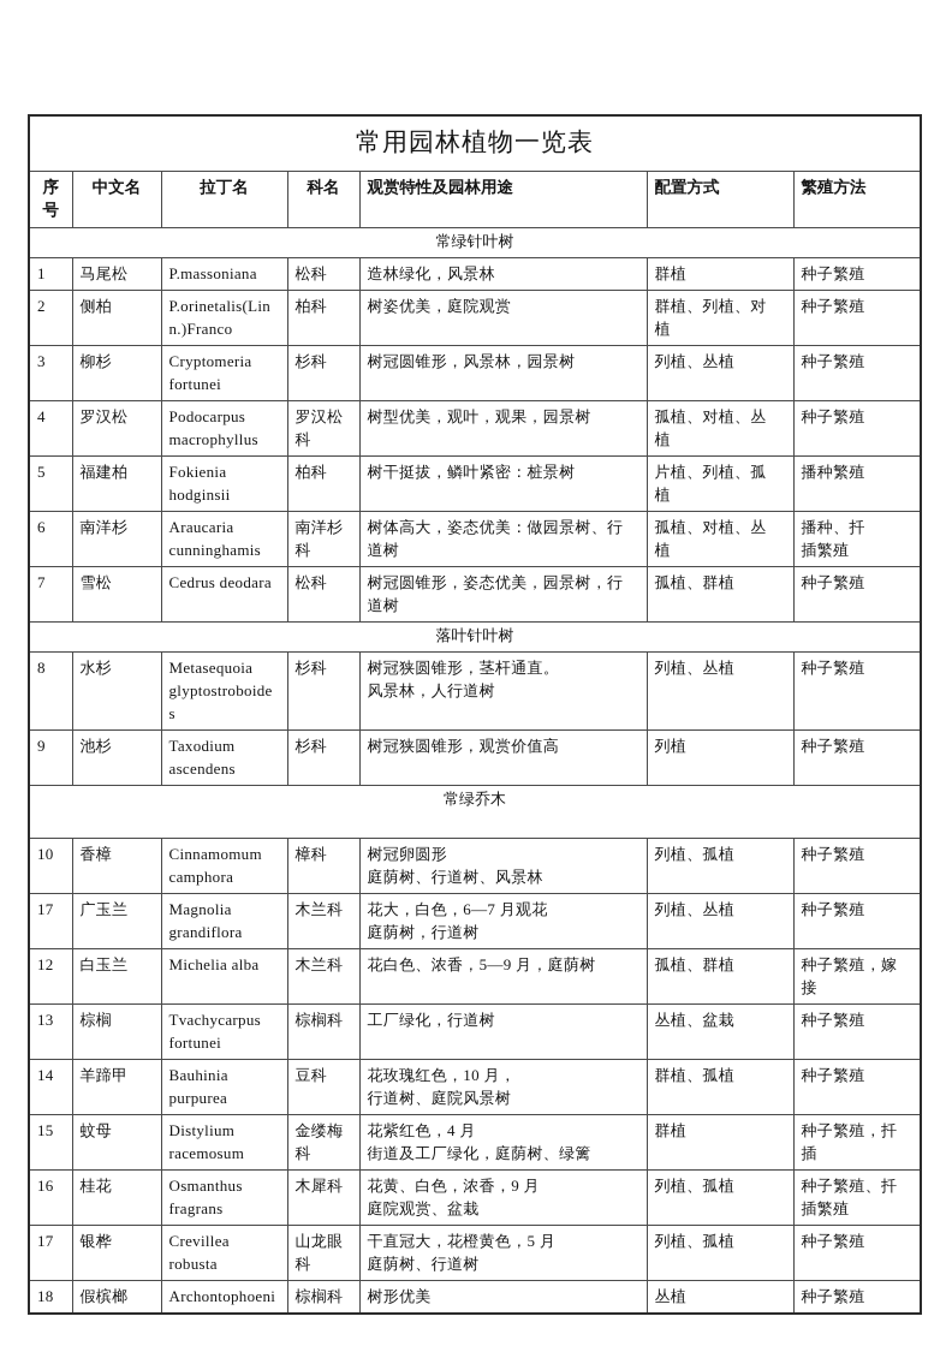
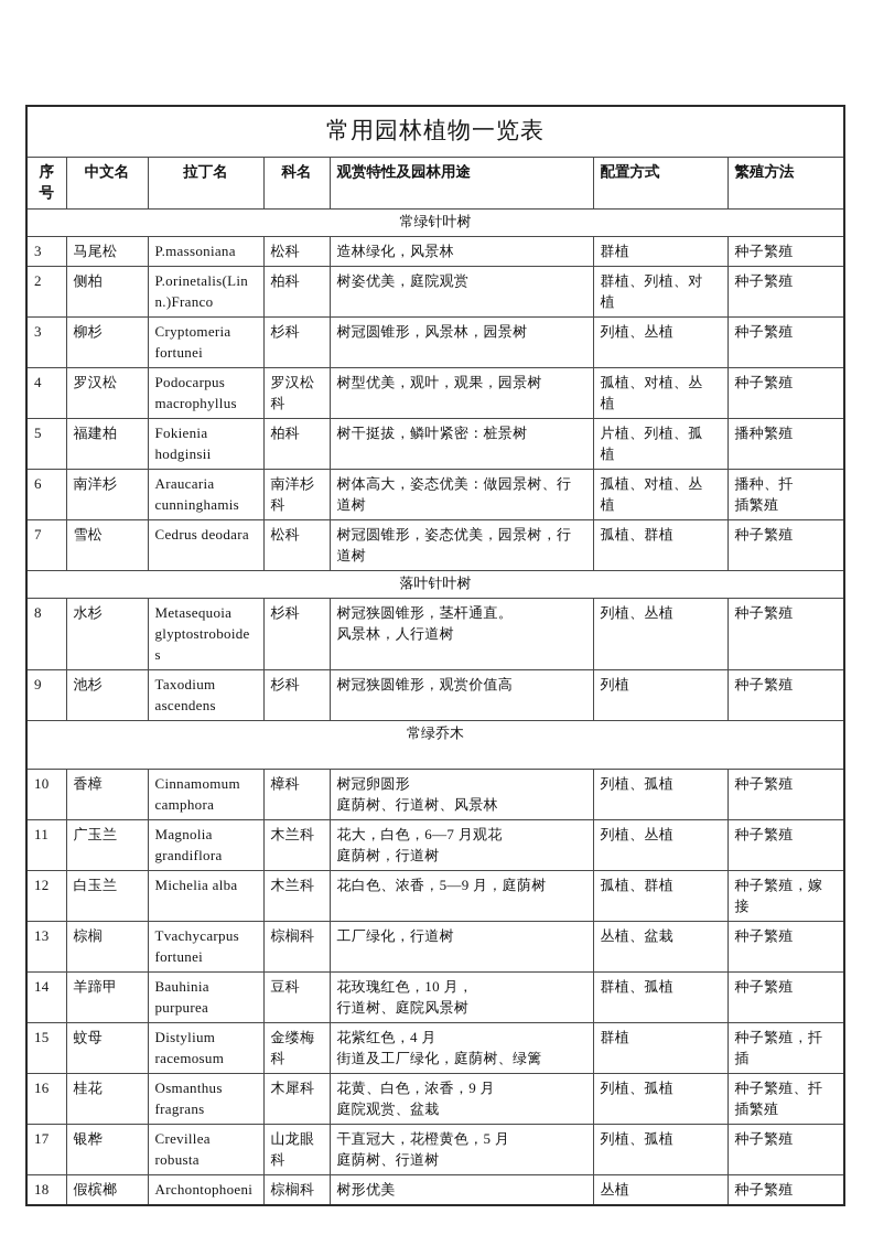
  常用园林植物一览表
  序 号	中文名	拉丁名	科名	观赏特性及园林用途	配置方式	繁殖方法
  常绿针叶树
- 1	马尾松	P.massoniana	松科	造林绿化，风景林	群植	种子繁殖
+ 3	马尾松	P.massoniana	松科	造林绿化，风景林	群植	种子繁殖
  2	侧柏	P.orinetalis(Lin n.)Franco	柏科	树姿优美，庭院观赏	群植、列植、对 植	种子繁殖
  3	柳杉	Cryptomeria fortunei	杉科	树冠圆锥形，风景林，园景树	列植、丛植	种子繁殖
  4	罗汉松	Podocarpus macrophyllus	罗汉松 科	树型优美，观叶，观果，园景树	孤植、对植、丛 植	种子繁殖
  5	福建柏	Fokienia hodginsii	柏科	树干挺拔，鳞叶紧密：桩景树	片植、列植、孤 植	播种繁殖
  6	南洋杉	Araucaria cunninghamis	南洋杉 科	树体高大，姿态优美：做园景树、行 道树	孤植、对植、丛 植	播种、扦 插繁殖
  7	雪松	Cedrus deodara	松科	树冠圆锥形，姿态优美，园景树，行 道树	孤植、群植	种子繁殖
  落叶针叶树
  8	水杉	Metasequoia glyptostroboide s	杉科	树冠狭圆锥形，茎杆通直。 风景林，人行道树	列植、丛植	种子繁殖
  9	池杉	Taxodium ascendens	杉科	树冠狭圆锥形，观赏价值高	列植	种子繁殖
  常绿乔木
  10	香樟	Cinnamomum camphora	樟科	树冠卵圆形 庭荫树、行道树、风景林	列植、孤植	种子繁殖
- 17	广玉兰	Magnolia grandiflora	木兰科	花大，白色，6—7 月观花 庭荫树，行道树	列植、丛植	种子繁殖
+ 11	广玉兰	Magnolia grandiflora	木兰科	花大，白色，6—7 月观花 庭荫树，行道树	列植、丛植	种子繁殖
  12	白玉兰	Michelia alba	木兰科	花白色、浓香，5—9 月，庭荫树	孤植、群植	种子繁殖，嫁 接
  13	棕榈	Tvachycarpus fortunei	棕榈科	工厂绿化，行道树	丛植、盆栽	种子繁殖
  14	羊蹄甲	Bauhinia purpurea	豆科	花玫瑰红色，10 月， 行道树、庭院风景树	群植、孤植	种子繁殖
  15	蚊母	Distylium racemosum	金缕梅 科	花紫红色，4 月 街道及工厂绿化，庭荫树、绿篱	群植	种子繁殖，扦 插
  16	桂花	Osmanthus fragrans	木犀科	花黄、白色，浓香，9 月 庭院观赏、盆栽	列植、孤植	种子繁殖、扦 插繁殖
  17	银桦	Crevillea robusta	山龙眼 科	干直冠大，花橙黄色，5 月 庭荫树、行道树	列植、孤植	种子繁殖
  18	假槟榔	Archontophoeni	棕榈科	树形优美	丛植	种子繁殖
